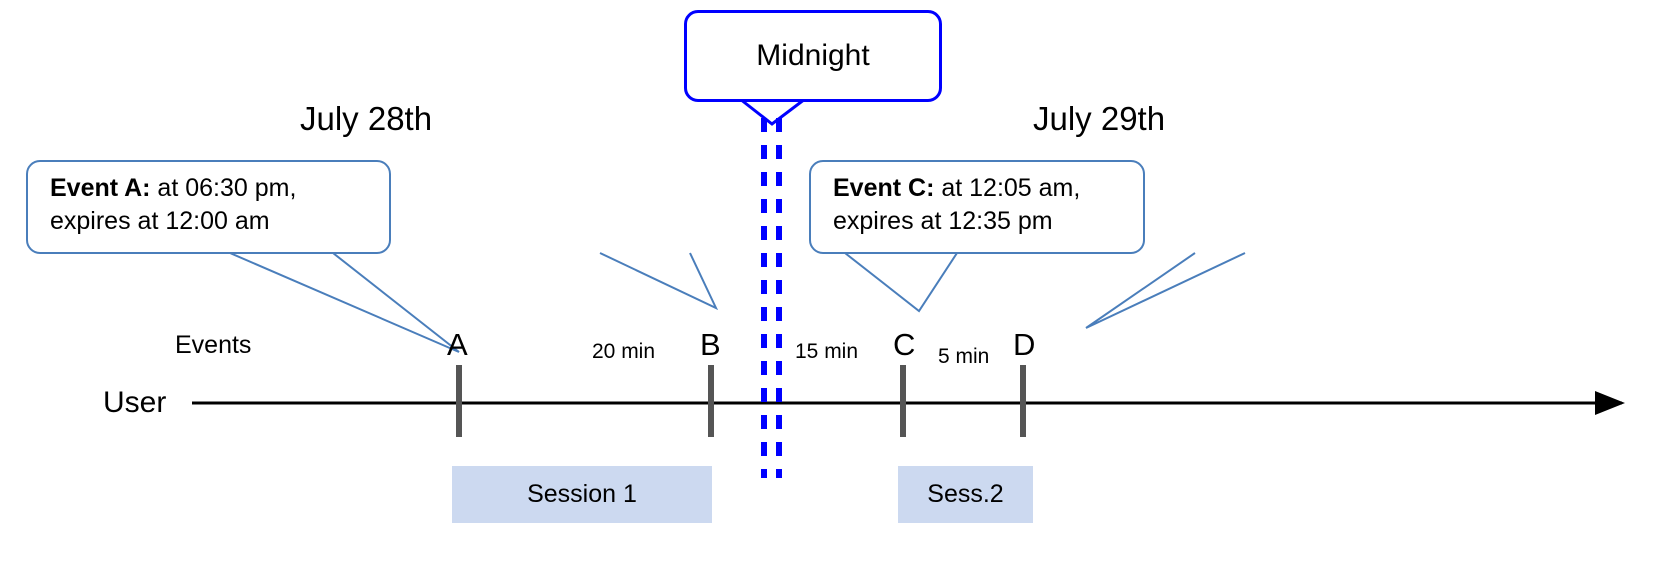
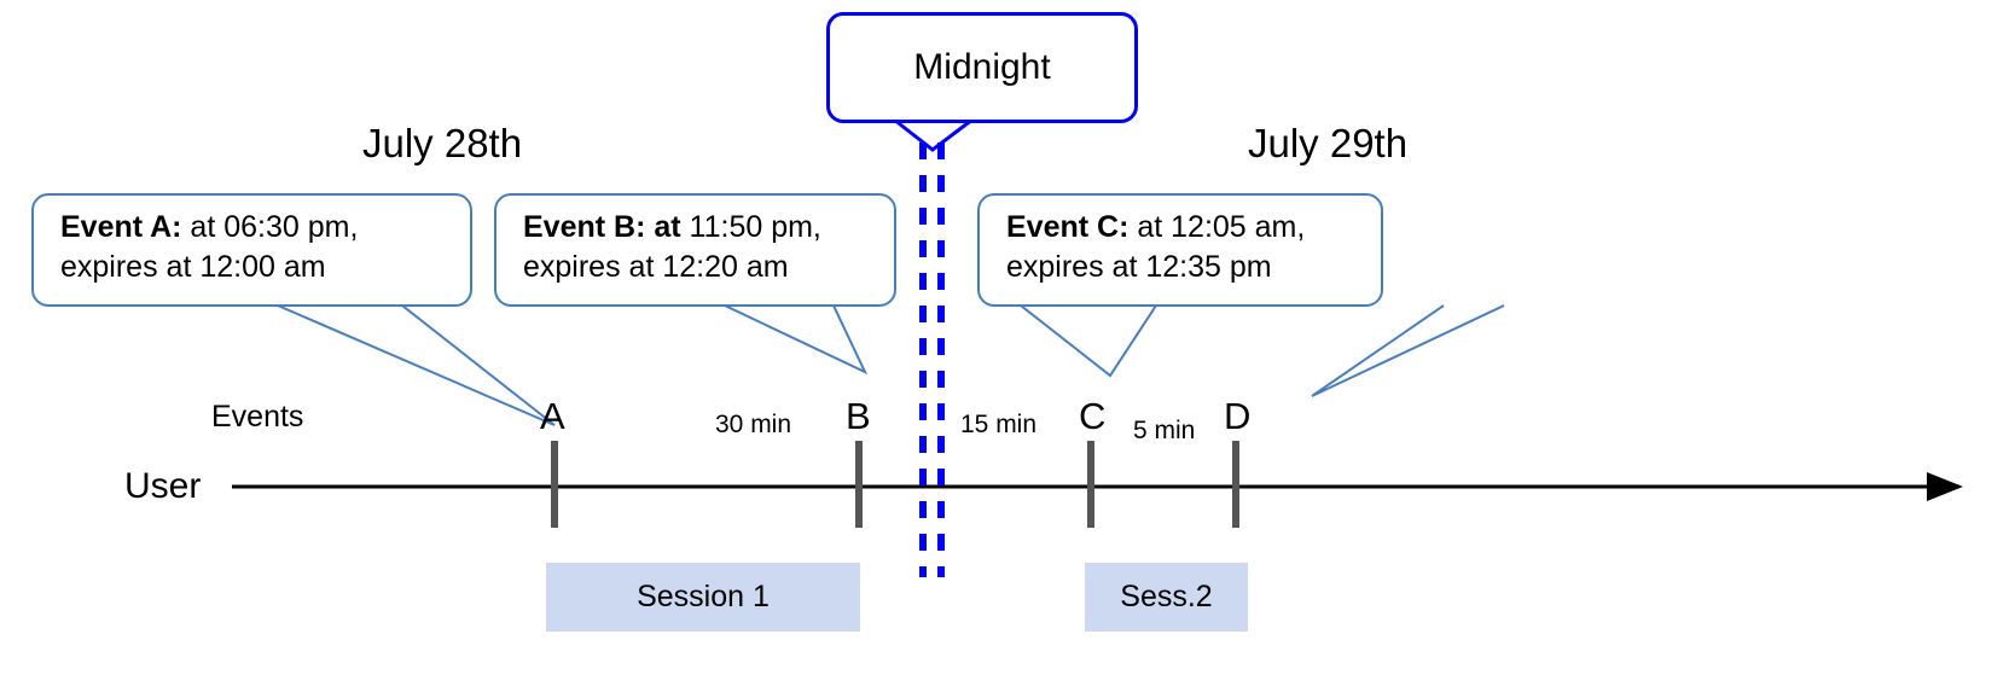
  Midnight
  July 28th
  July 29th
  Event A: at 06:30 pm,
  expires at 12:00 am
+ Event B: at 11:50 pm,
+ expires at 12:20 am
  Event C: at 12:05 am,
  expires at 12:35 pm
  Events
  User
  A
  B
  C
  D
- 20 min
+ 30 min
  15 min
  5 min
  Session 1
  Sess.2
